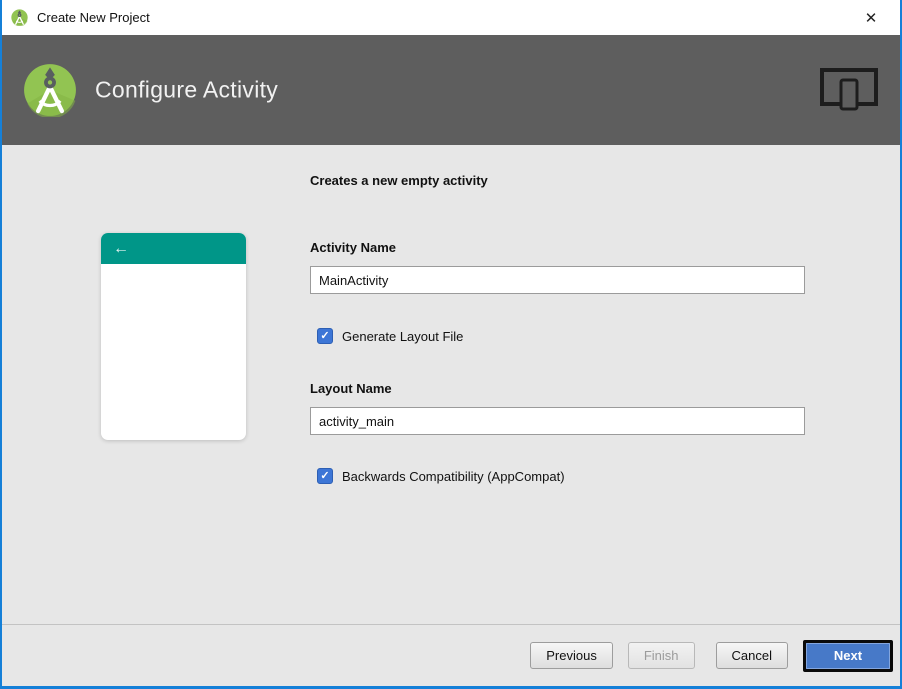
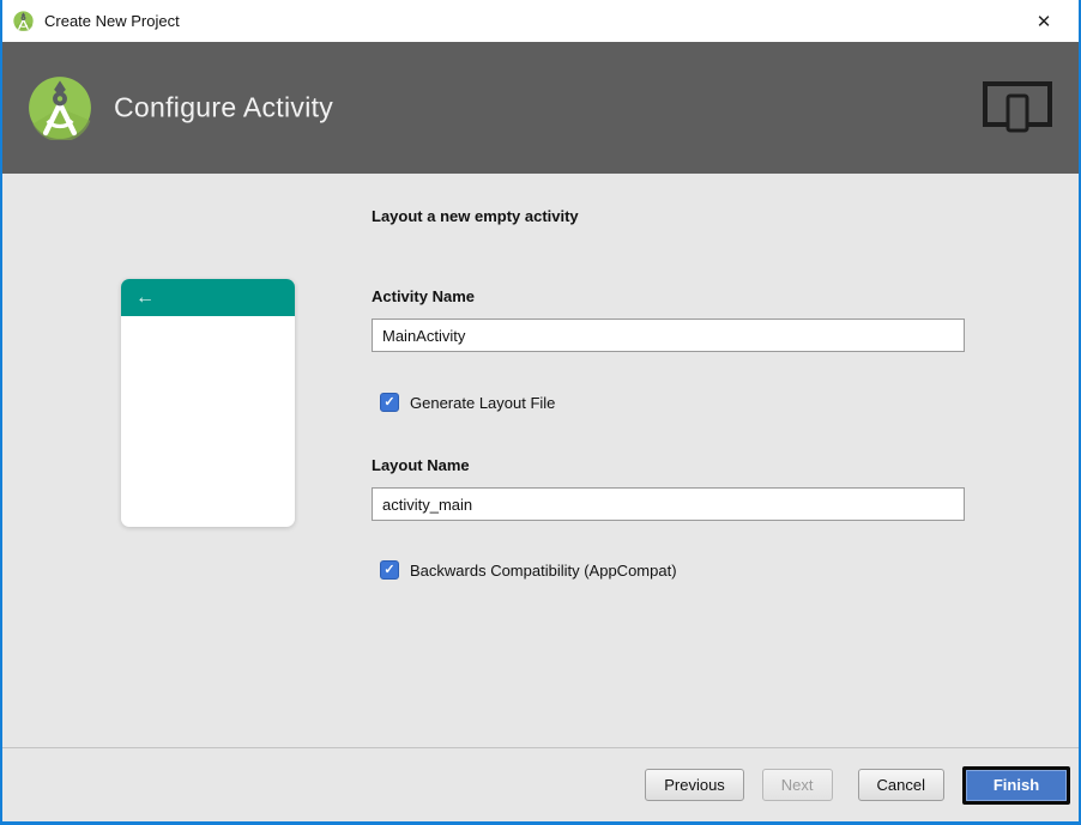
  Create New Project
  ✕
  Configure Activity
  ←
- Creates a new empty activity
+ Layout a new empty activity
  Activity Name
  MainActivity
  ✓
  Generate Layout File
  Layout Name
  activity_main
  ✓
  Backwards Compatibility (AppCompat)
  Previous
- Finish
+ Next
  Cancel
- Next
+ Finish
